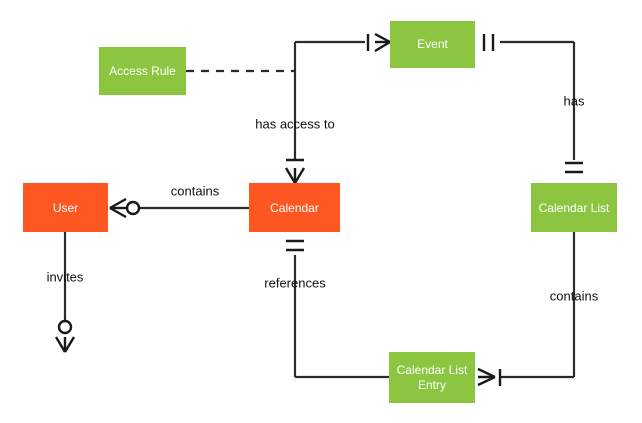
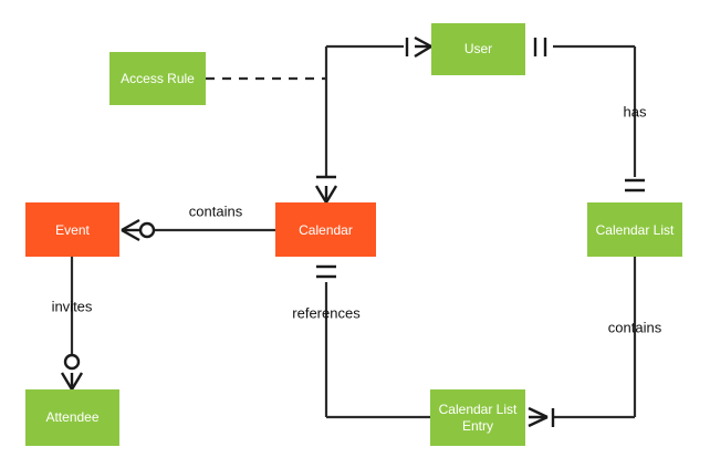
- User
+ Event
  Calendar
  Access Rule
- Event
+ User
  Calendar List
+ Attendee
  Calendar List
  Entry
  contains
- has access to
  has
  references
  contains
  invites
